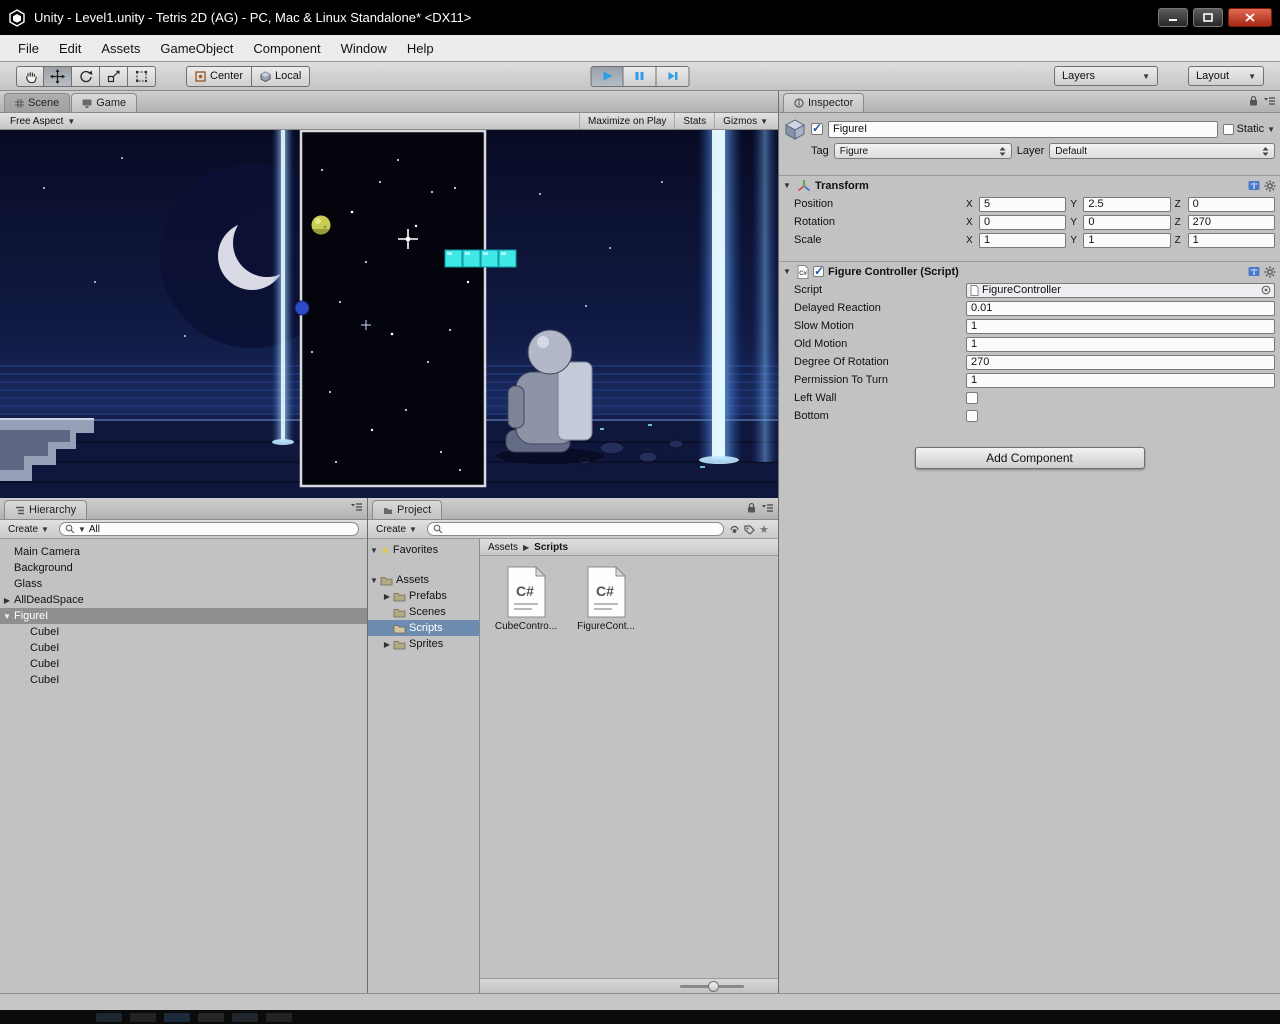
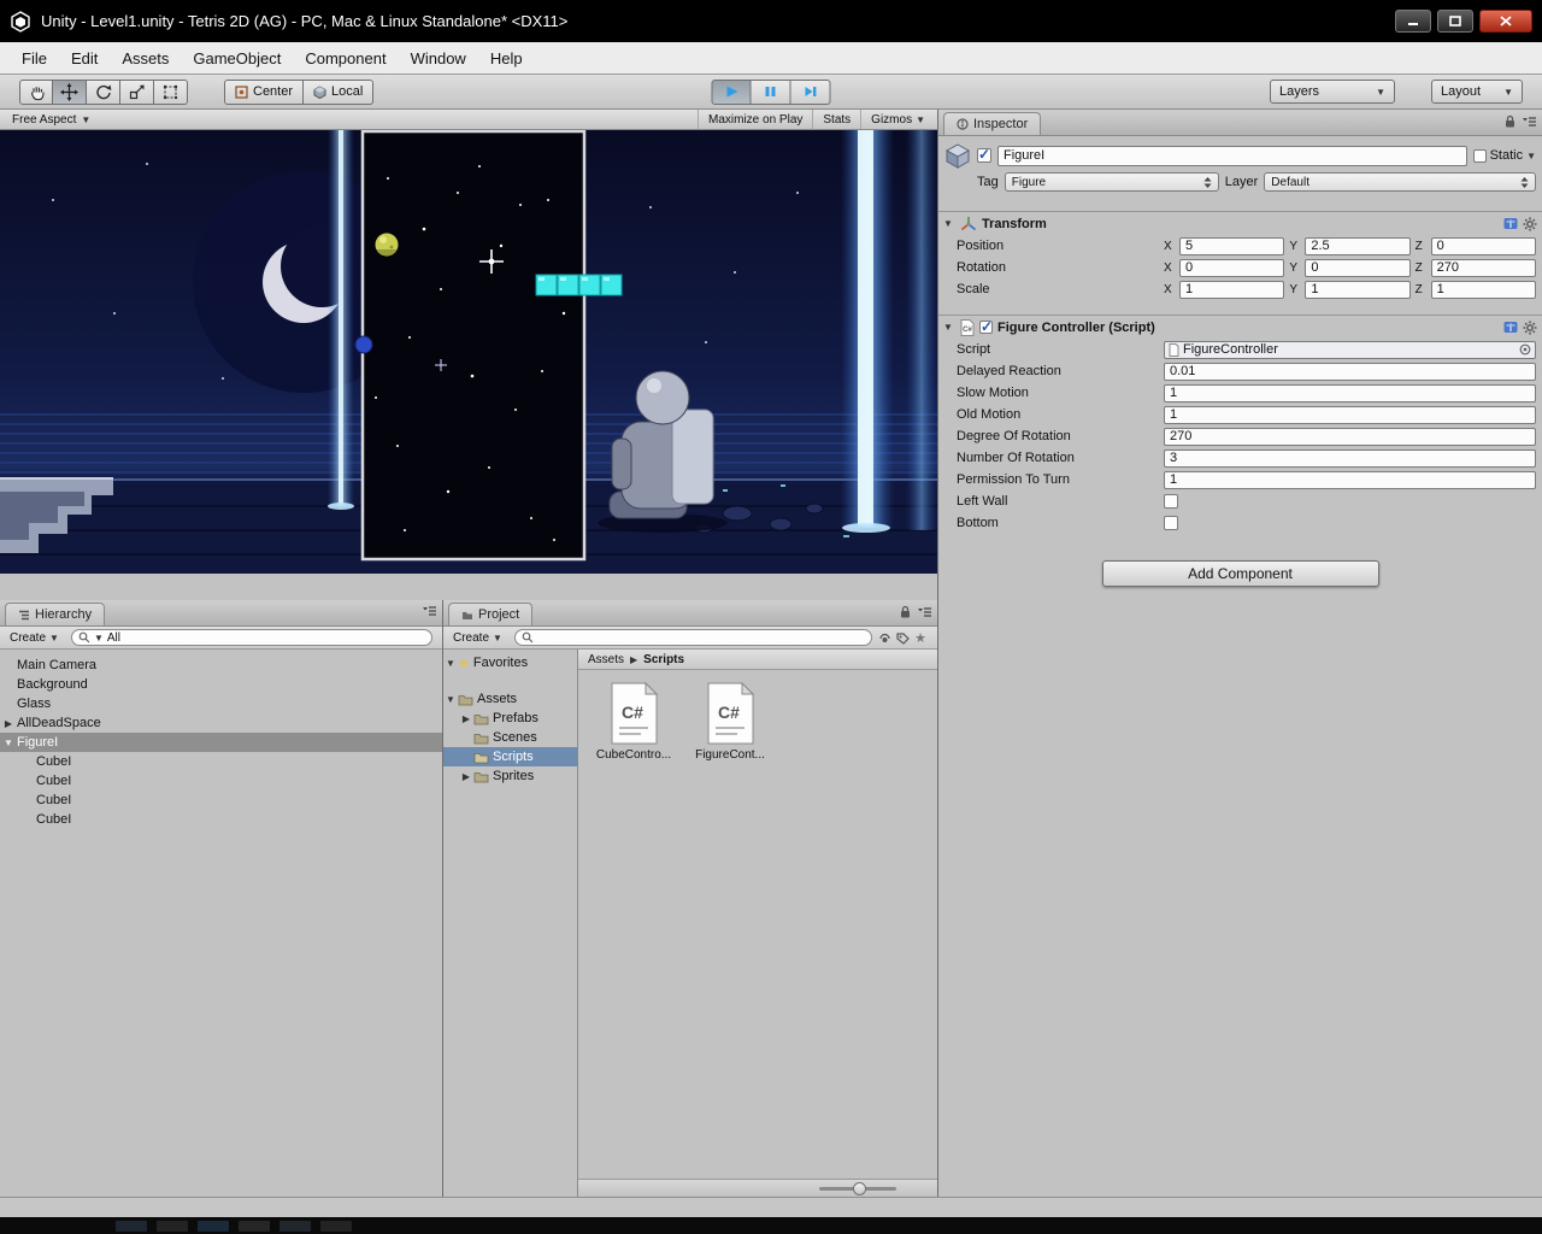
  Unity - Level1.unity - Tetris 2D (AG) - PC, Mac & Linux Standalone* <DX11>
  File
  Edit
  Assets
  GameObject
  Component
  Window
  Help
  Center
  Local
  Layers
  ▼
  Layout
  ▼
- Scene
- Game
  Free Aspect
  ▼
  Maximize on Play
  Stats
  Gizmos
  ▼
  Hierarchy
  Create
  ▼
  ▼
  All
  Main Camera
  Background
  Glass
  ▶
  AllDeadSpace
  ▼
  FigureI
  CubeI
  CubeI
  CubeI
  CubeI
  Project
  Create
  ▼
  ★
  ▼
  ★
  Favorites
  ▼
  Assets
  ▶
  Prefabs
  Scenes
  Scripts
  ▶
  Sprites
  Assets
  ▶
  Scripts
  C#
  CubeContro...
  C#
  FigureCont...
  Inspector
  FigureI
  Static
  ▼
  Tag
  Figure
  Layer
  Default
  ▼
  Transform
  Position
  X
  5
  Y
  2.5
  Z
  0
  Rotation
  X
  0
  Y
  0
  Z
  270
  Scale
  X
  1
  Y
  1
  Z
  1
  ▼
  Figure Controller (Script)
  Script
  FigureController
  Delayed Reaction
  0.01
  Slow Motion
  1
  Old Motion
  1
  Degree Of Rotation
  270
+ Number Of Rotation
+ 3
  Permission To Turn
  1
  Left Wall
  Bottom
  Add Component
